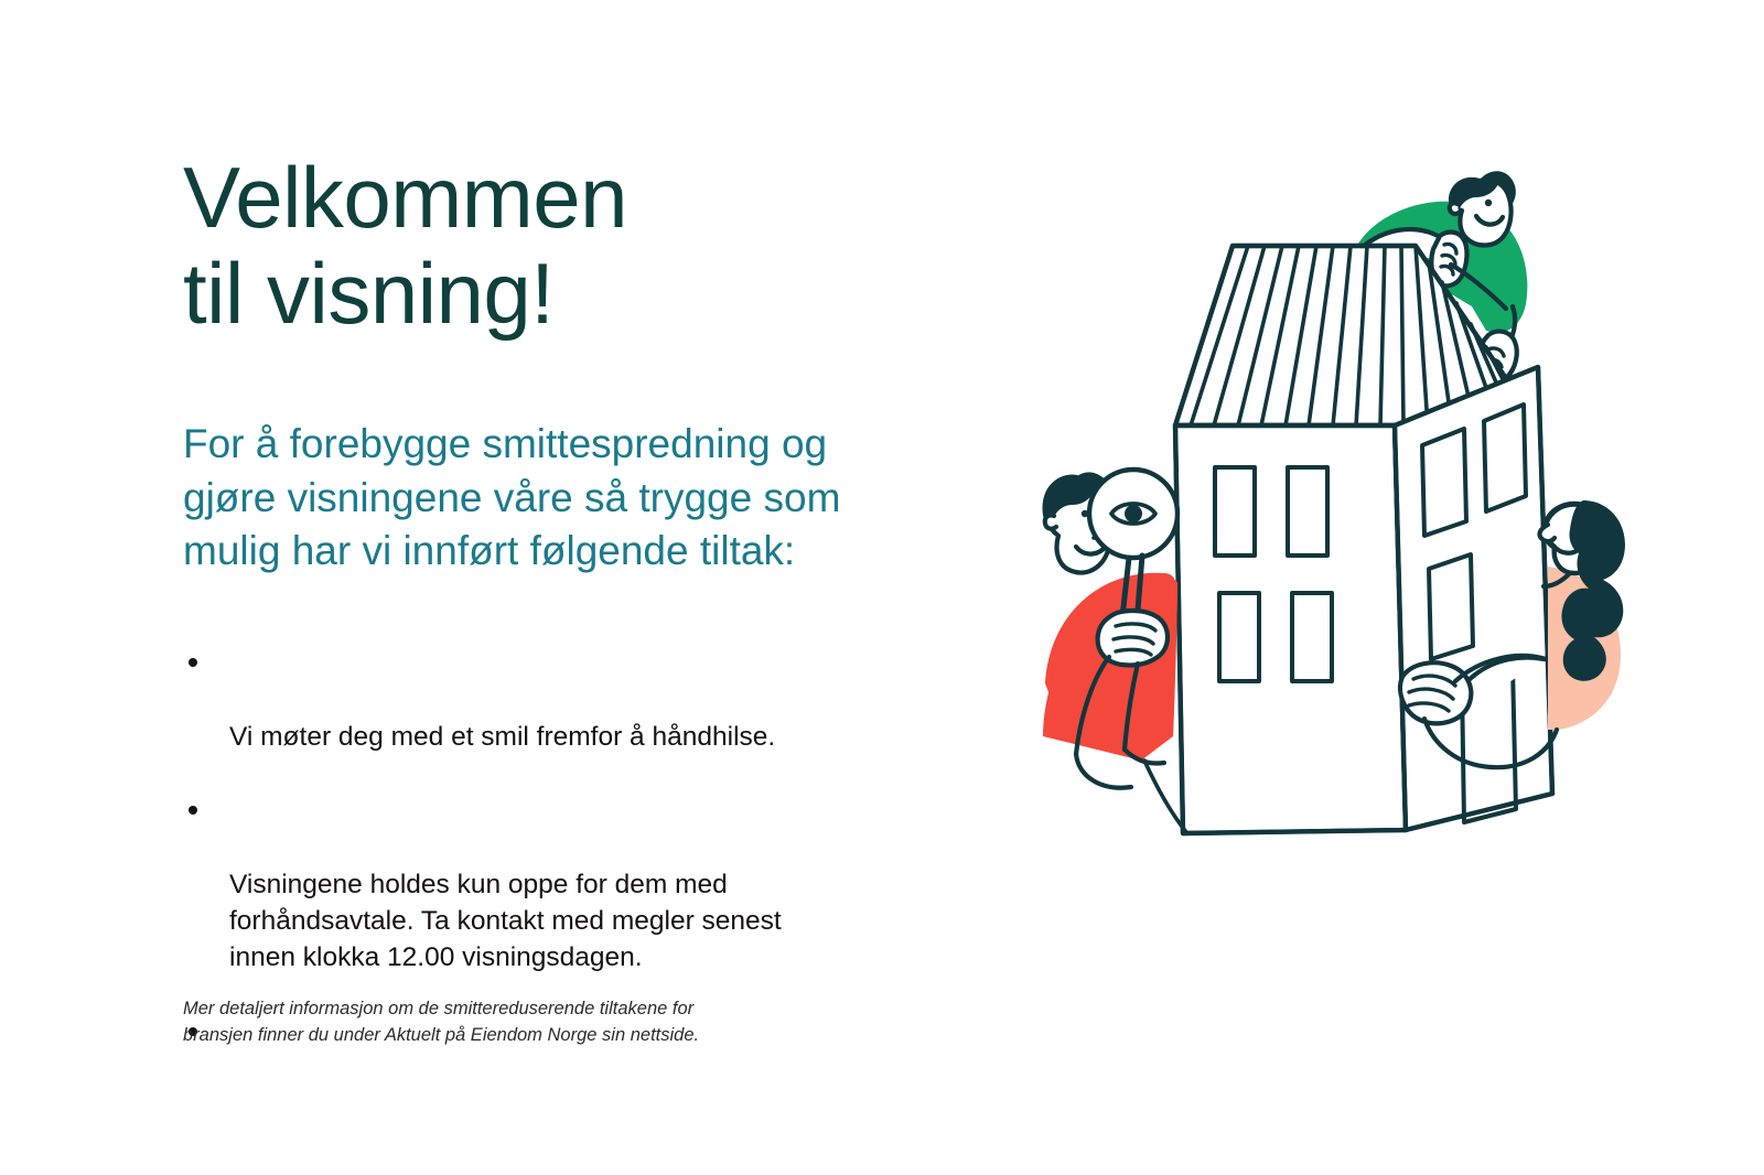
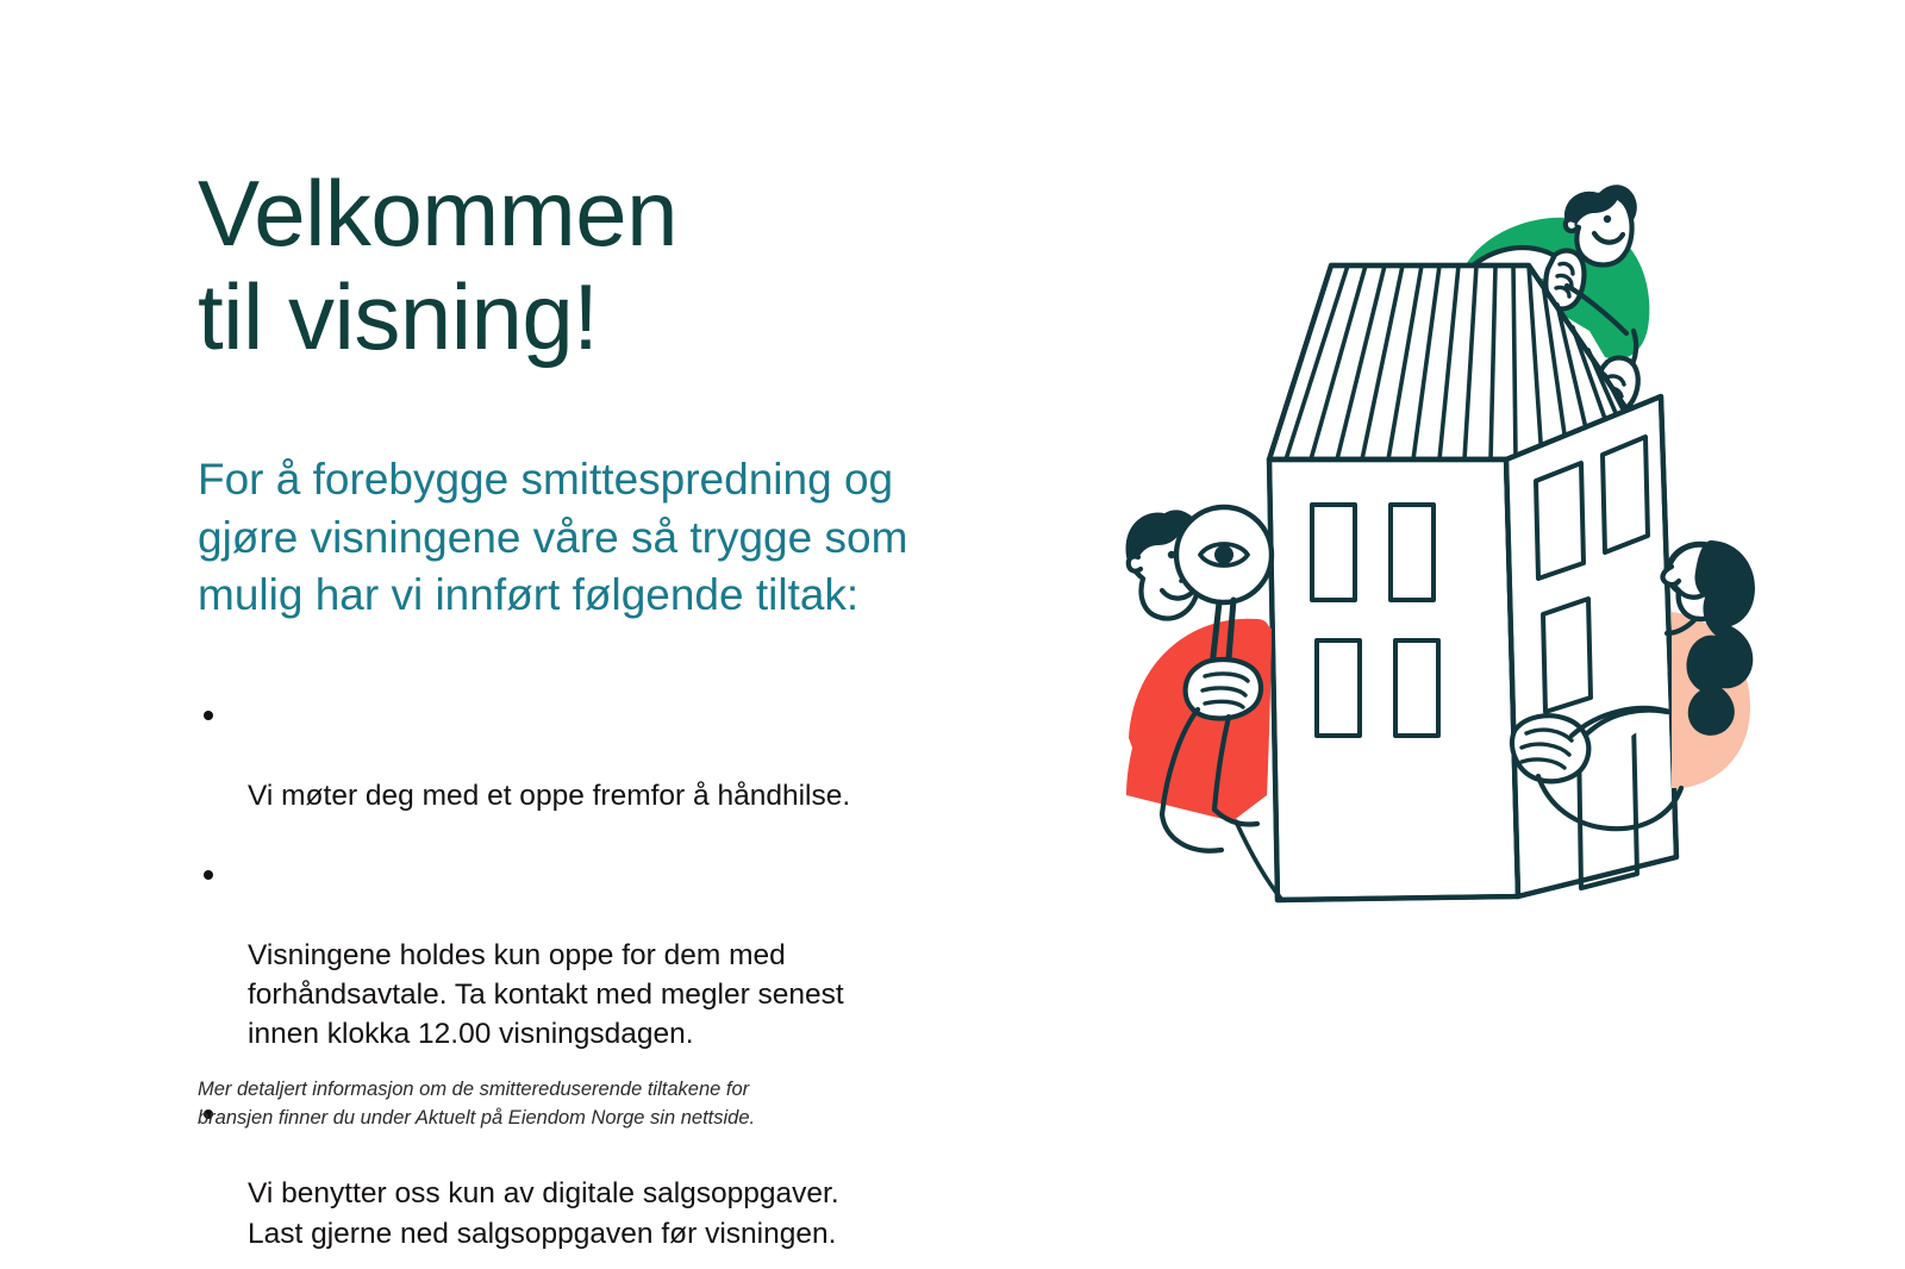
  Velkommen
  til visning!
  For å forebygge smittespredning og
  gjøre visningene våre så trygge som
  mulig har vi innført følgende tiltak:
- Vi møter deg med et smil fremfor å håndhilse.
+ Vi møter deg med et oppe fremfor å håndhilse.
  Visningene holdes kun oppe for dem med
  forhåndsavtale. Ta kontakt med megler senest
  innen klokka 12.00 visningsdagen.
+ Vi benytter oss kun av digitale salgsoppgaver.
+ Last gjerne ned salgsoppgaven før visningen.
  Mer detaljert informasjon om de smittereduserende tiltakene for
  bransjen finner du under Aktuelt på Eiendom Norge sin nettside.
